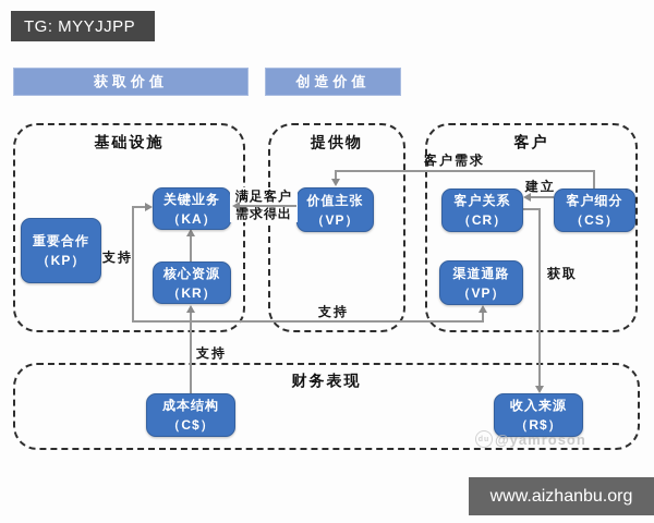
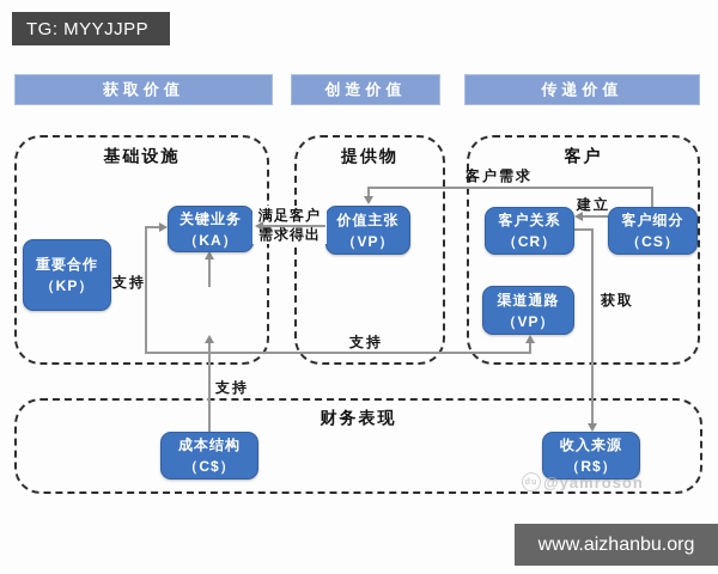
  TG: MYYJJPP
  获取价值
  创造价值
+ 传递价值
  基础设施
  提供物
  客户
  财务表现
  重要合作
  （KP）
  关键业务
  （KA）
- 核心资源
- （KR）
  价值主张
  （VP）
  客户关系
  （CR）
  客户细分
  （CS）
  渠道通路
  （VP）
  成本结构
  （C$）
  收入来源
  （R$）
  支持
  满足客户
  需求得出
  客户需求
  建立
  获取
  支持
  支持
  @yamroson
  www.aizhanbu.org
